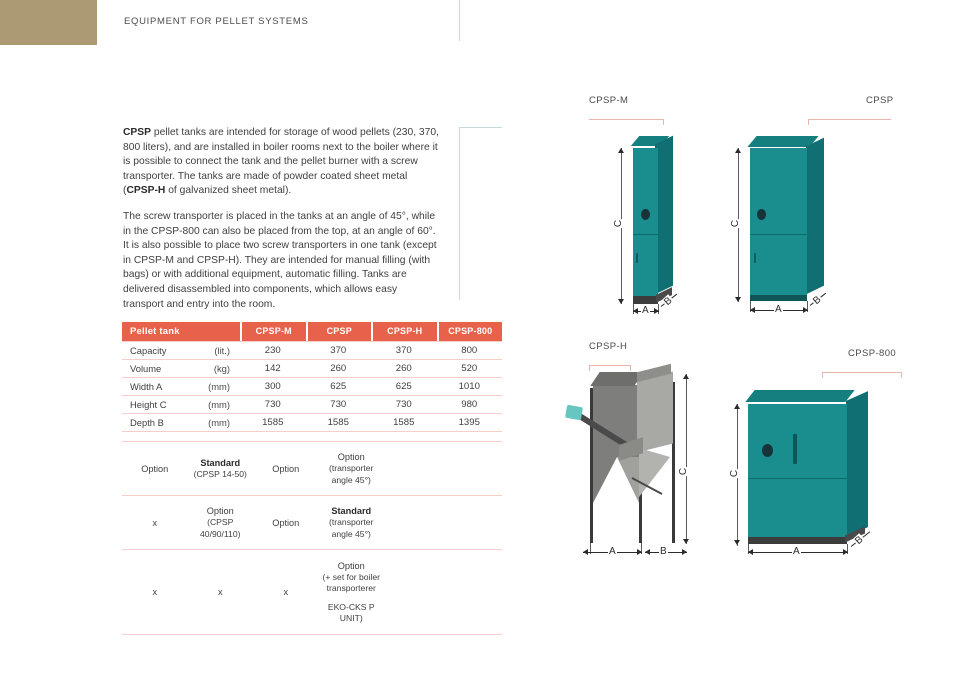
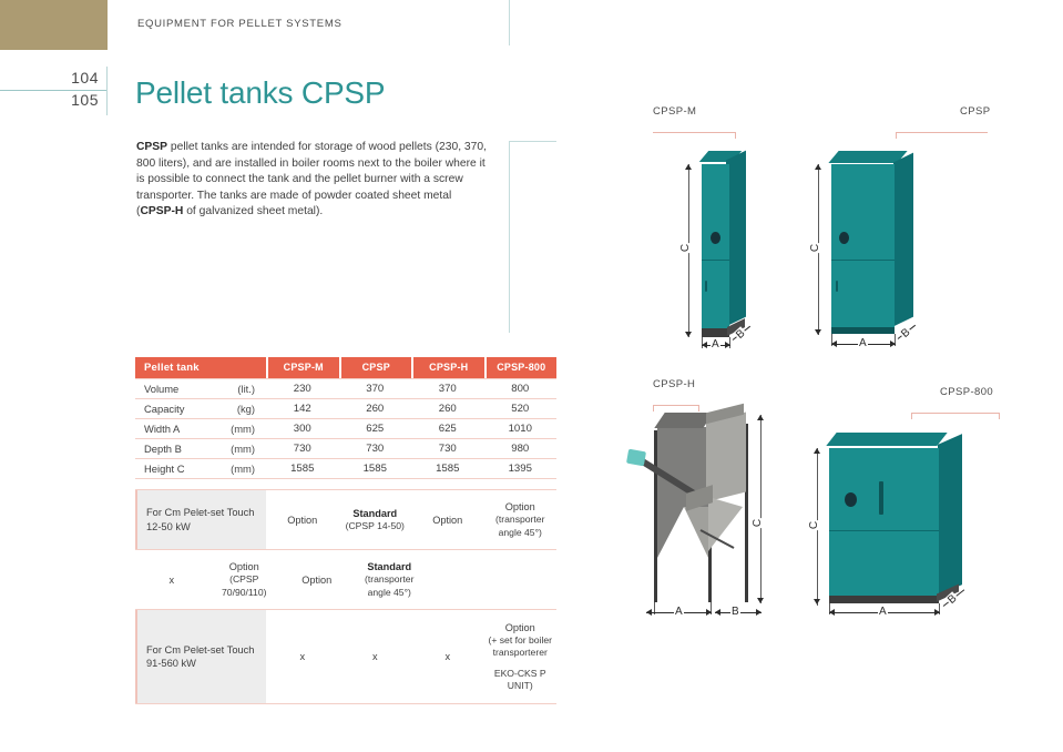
  EQUIPMENT FOR PELLET SYSTEMS
+ 104
+ 105
+ Pellet tanks CPSP
  CPSP pellet tanks are intended for storage of wood pellets (230, 370, 800 liters), and are installed in boiler rooms next to the boiler where it is possible to connect the tank and the pellet burner with a screw transporter. The tanks are made of powder coated sheet metal (CPSP-H of galvanized sheet metal).
- The screw transporter is placed in the tanks at an angle of 45°, while in the CPSP-800 can also be placed from the top, at an angle of 60°. It is also possible to place two screw transporters in one tank (except in CPSP-M and CPSP-H). They are intended for manual filling (with bags) or with additional equipment, automatic filling. Tanks are delivered disassembled into components, which allows easy transport and entry into the room.
  Pellet tank
  CPSP-M
  CPSP
  CPSP-H
  CPSP-800
- Capacity
+ Volume
  (lit.)
  230
  370
  370
  800
- Volume
+ Capacity
  (kg)
  142
  260
  260
  520
  Width A
  (mm)
  300
  625
  625
  1010
- Height C
+ Depth B
  (mm)
  730
  730
  730
  980
- Depth B
+ Height C
  (mm)
  1585
  1585
  1585
  1395
+ For Cm Pelet-set Touch 12-50 kW
  Option
  Standard
  (CPSP 14-50)
  Option
  Option
  (transporter angle 45°)
  x
  Option
- (CPSP 40/90/110)
+ (CPSP 70/90/110)
  Option
  Standard
  (transporter angle 45°)
+ For Cm Pelet-set Touch 91-560 kW
  x
  x
  x
  Option
  (+ set for boiler transporterer
  EKO-CKS P UNIT)
  CPSP-M
  A
  CPSP
  A
  CPSP-H
  A
  B
  CPSP-800
  A
